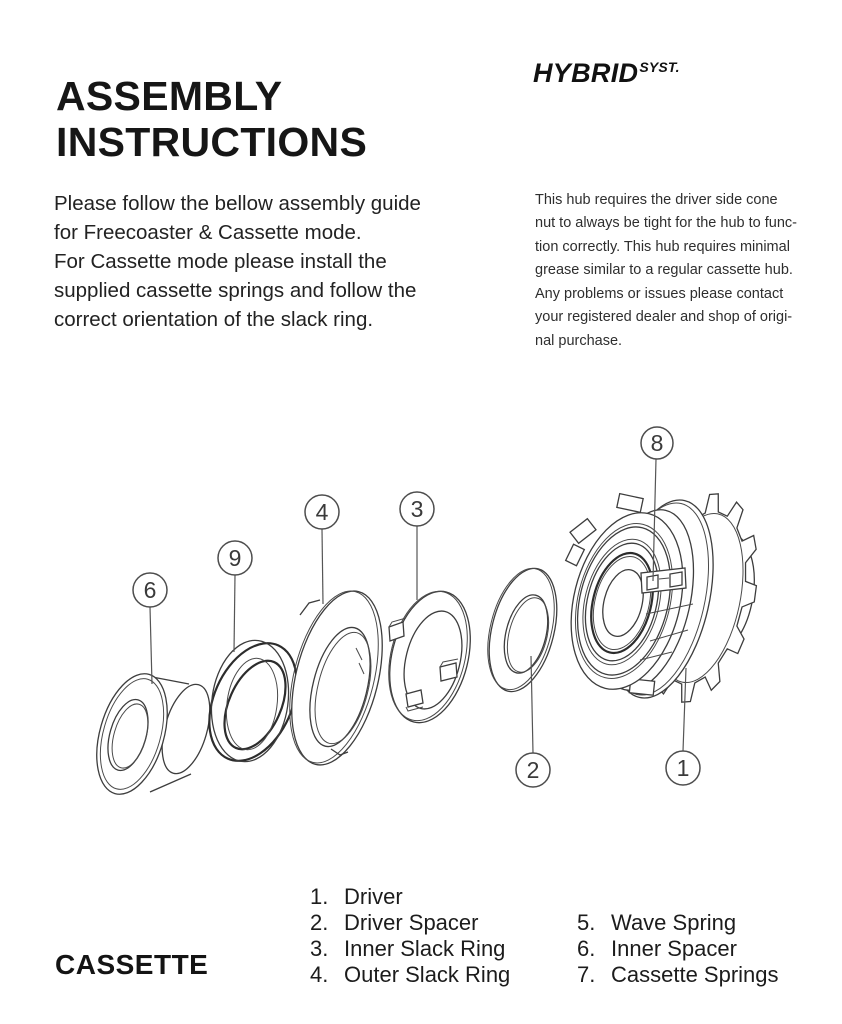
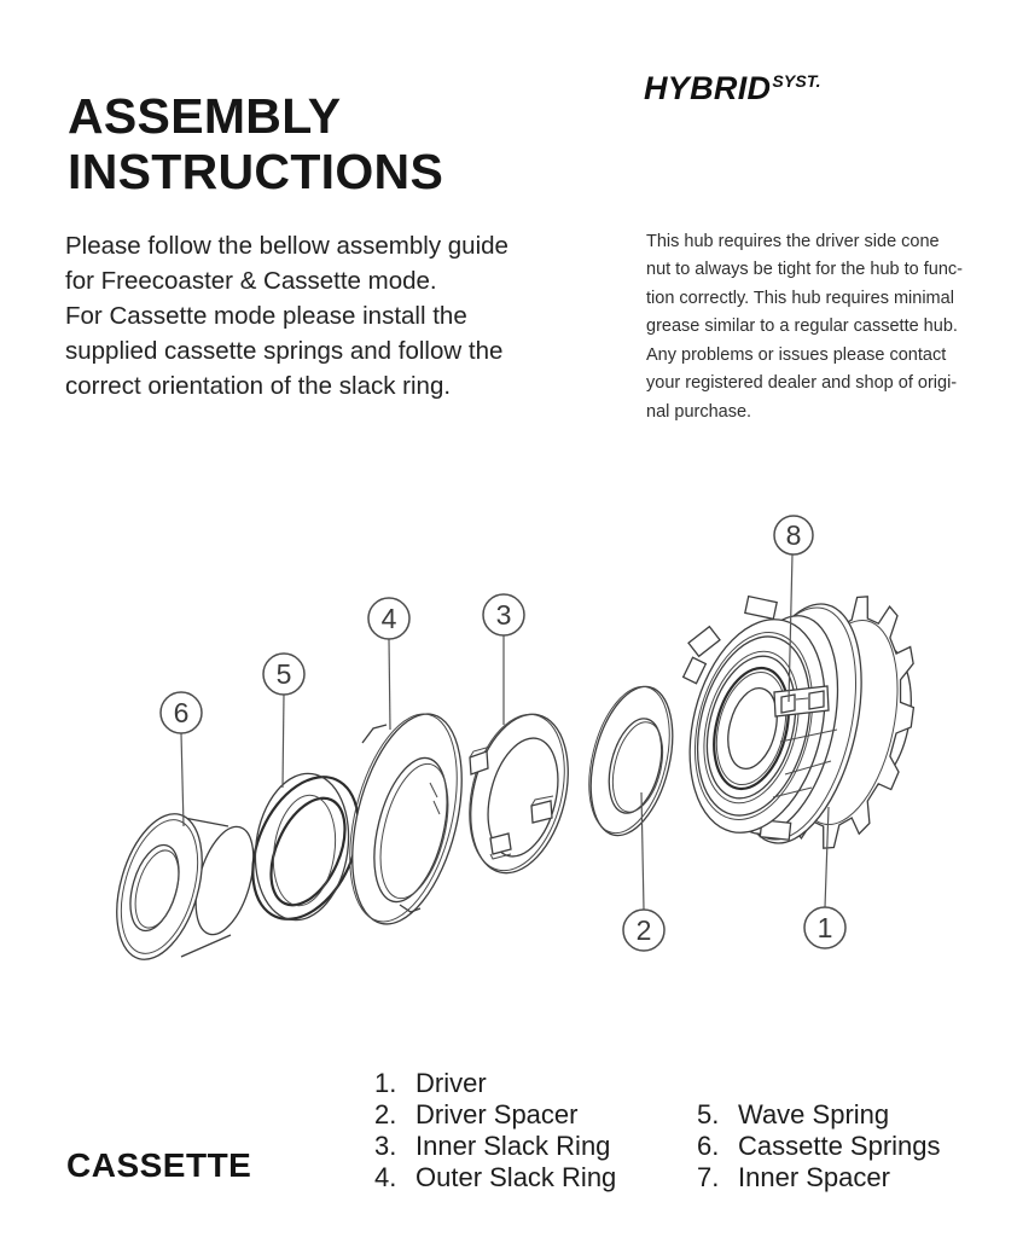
  ASSEMBLY
  INSTRUCTIONS
  HYBRIDSYST.
  Please follow the bellow assembly guide
  for Freecoaster & Cassette mode.
  For Cassette mode please install the
  supplied cassette springs and follow the
  correct orientation of the slack ring.
  This hub requires the driver side cone
  nut to always be tight for the hub to func-
  tion correctly. This hub requires minimal
  grease similar to a regular cassette hub.
  Any problems or issues please contact
  your registered dealer and shop of origi-
  nal purchase.
  8
  4
  3
- 9
+ 5
  6
  2
  1
  1.
  Driver
  2.
  Driver Spacer
  3.
  Inner Slack Ring
  4.
  Outer Slack Ring
  5.
  Wave Spring
  6.
- Inner Spacer
+ Cassette Springs
  7.
- Cassette Springs
+ Inner Spacer
  CASSETTE
